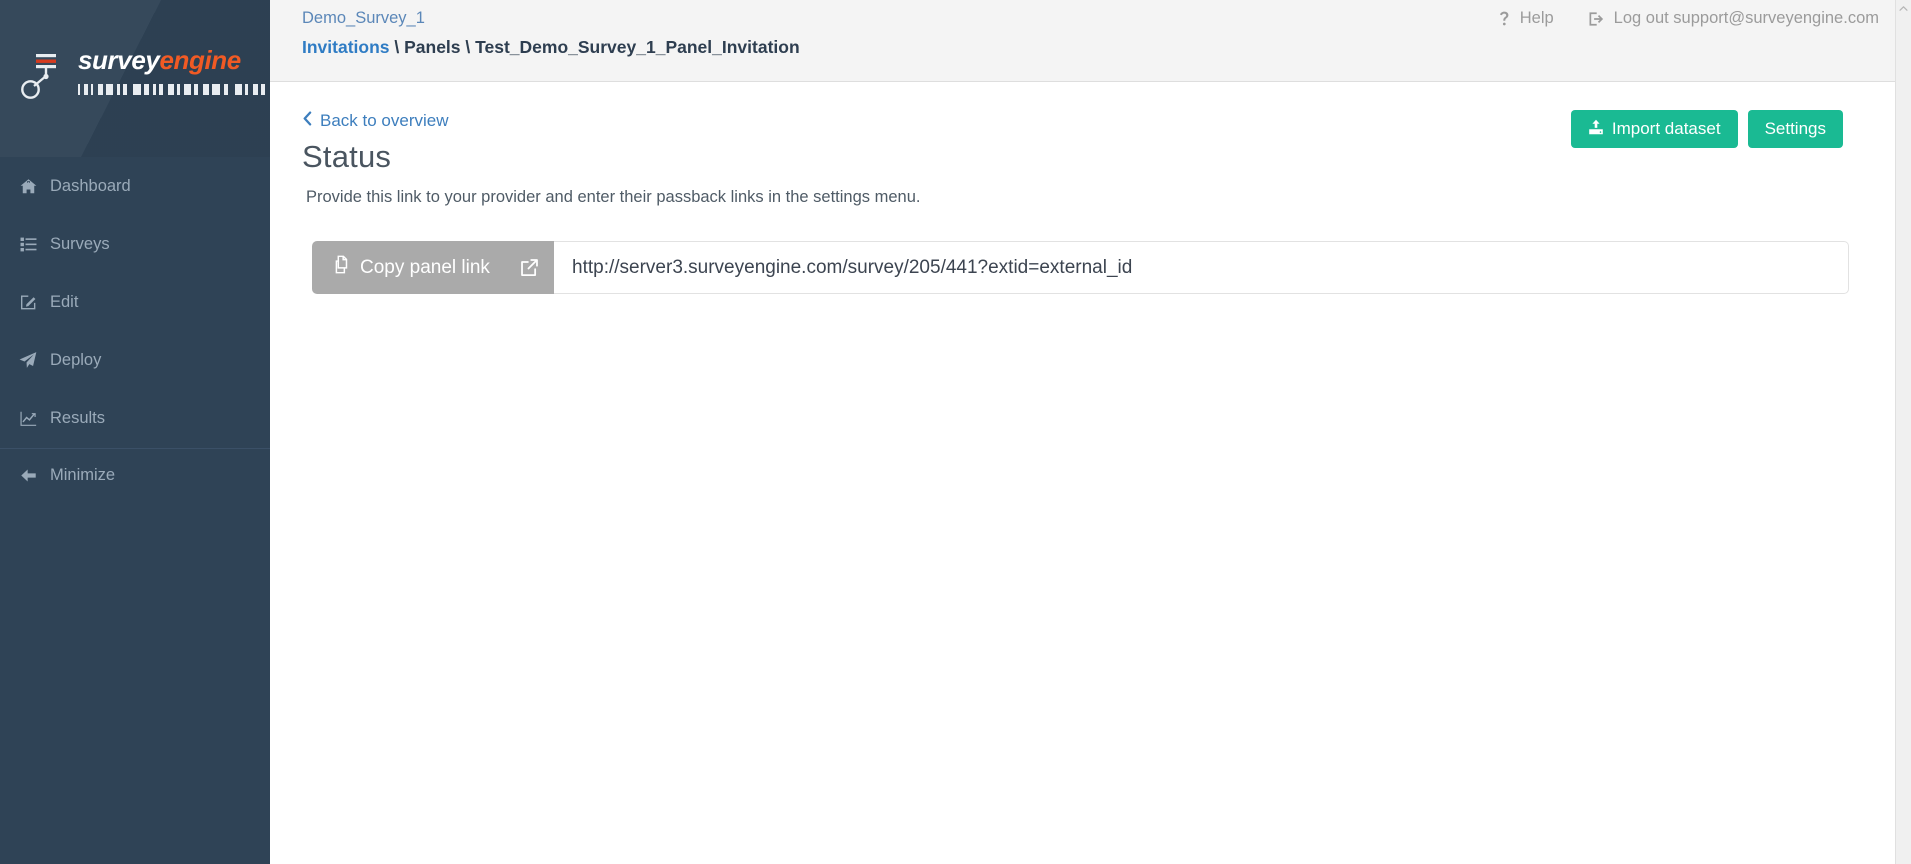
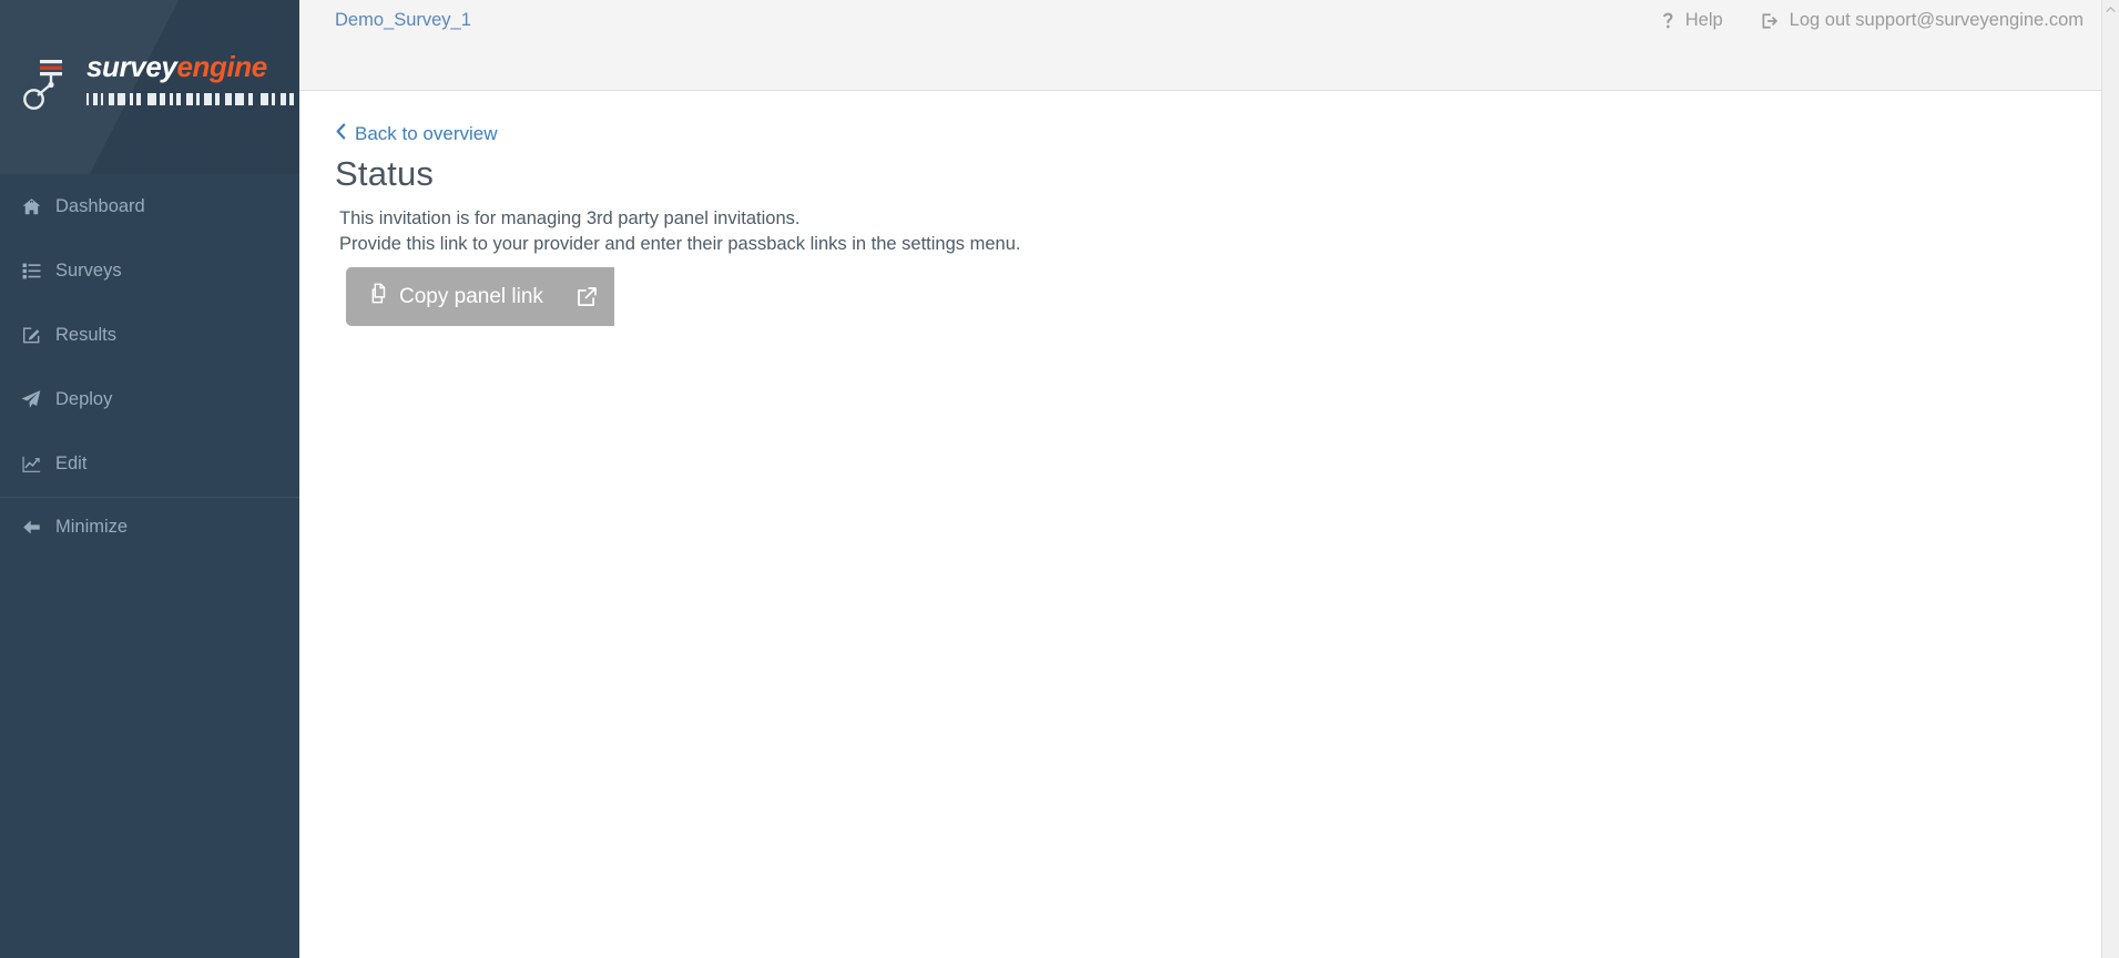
  surveyengine
  Dashboard
  Surveys
- Edit
+ Results
  Deploy
- Results
+ Edit
  Minimize
  Demo_Survey_1
- Invitations \ Panels \ Test_Demo_Survey_1_Panel_Invitation
  Help
  Log out support@surveyengine.com
  Back to overview
- Import dataset
- Settings
  Status
+ This invitation is for managing 3rd party panel invitations.
  Provide this link to your provider and enter their passback links in the settings menu.
  Copy panel link
- http://server3.surveyengine.com/survey/205/441?extid=external_id
